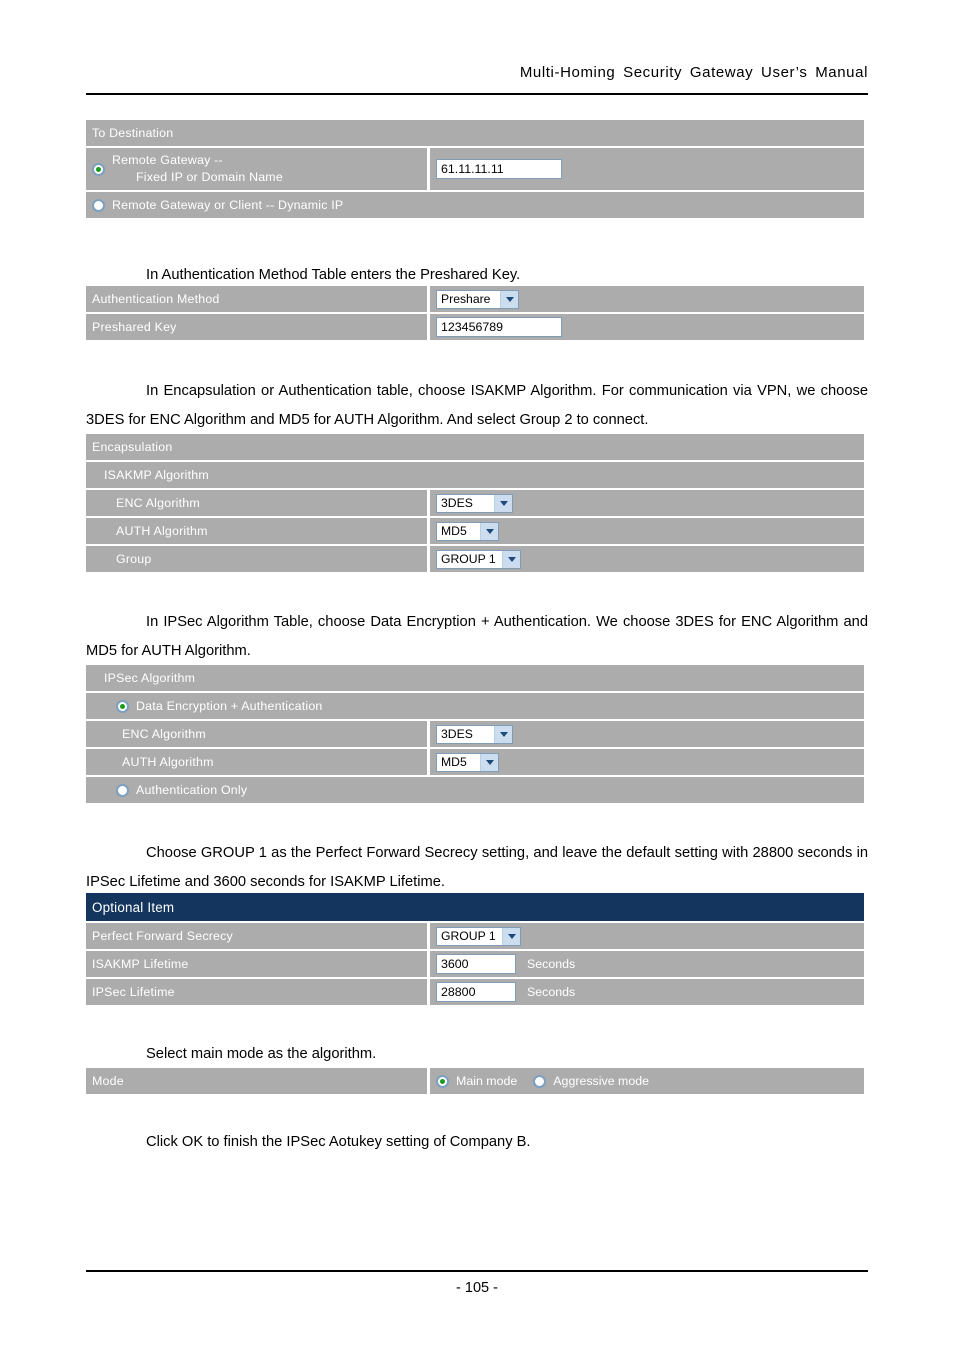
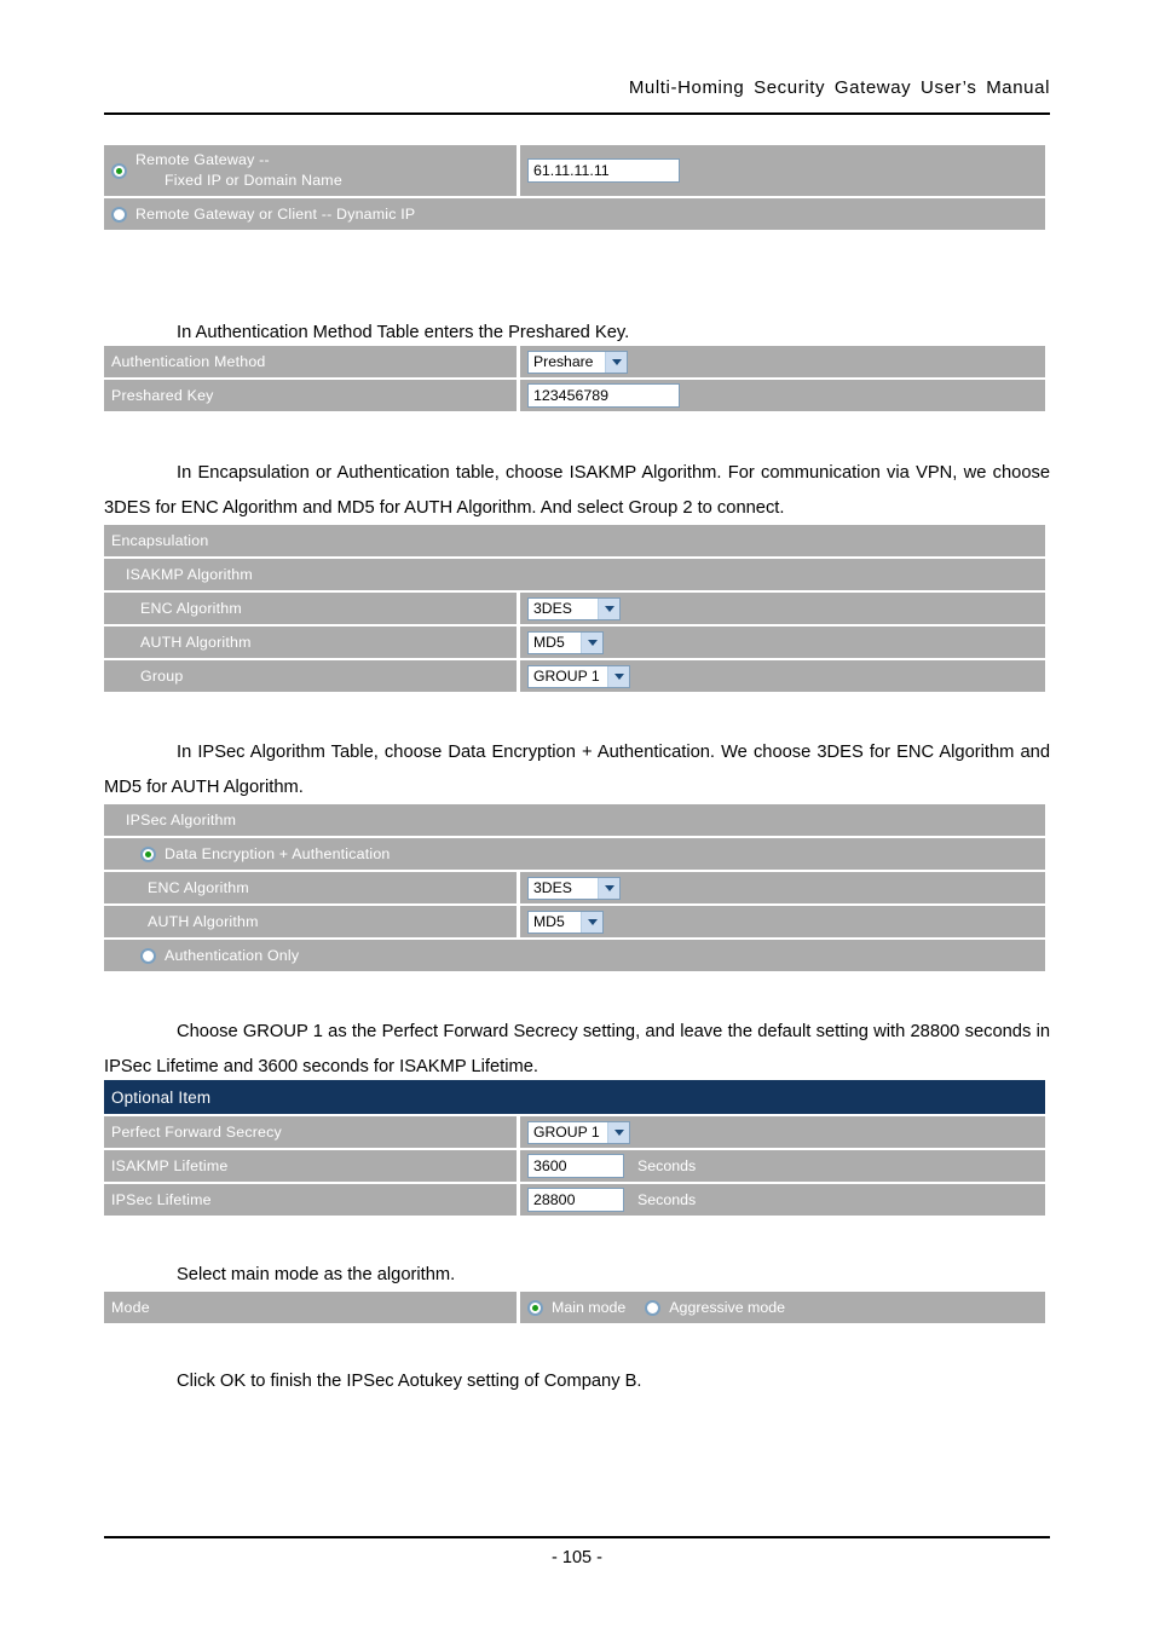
  Multi-Homing Security Gateway User’s Manual
- To Destination
  Remote Gateway --
  Fixed IP or Domain Name
  61.11.11.11
  Remote Gateway or Client -- Dynamic IP
  In Authentication Method Table enters the Preshared Key.
  Authentication Method
  Preshare
  Preshared Key
  123456789
  In Encapsulation or Authentication table, choose ISAKMP Algorithm. For communication via VPN, we choose 3DES for ENC Algorithm and MD5 for AUTH Algorithm. And select Group 2 to connect.
  Encapsulation
  ISAKMP Algorithm
  ENC Algorithm
  3DES
  AUTH Algorithm
  MD5
  Group
  GROUP 1
  In IPSec Algorithm Table, choose Data Encryption + Authentication. We choose 3DES for ENC Algorithm and MD5 for AUTH Algorithm.
  IPSec Algorithm
  Data Encryption + Authentication
  ENC Algorithm
  3DES
  AUTH Algorithm
  MD5
  Authentication Only
  Choose GROUP 1 as the Perfect Forward Secrecy setting, and leave the default setting with 28800 seconds in IPSec Lifetime and 3600 seconds for ISAKMP Lifetime.
  Optional Item
  Perfect Forward Secrecy
  GROUP 1
  ISAKMP Lifetime
  3600
  Seconds
  IPSec Lifetime
  28800
  Seconds
  Select main mode as the algorithm.
  Mode
  Main mode
  Aggressive mode
  Click OK to finish the IPSec Aotukey setting of Company B.
  - 105 -
